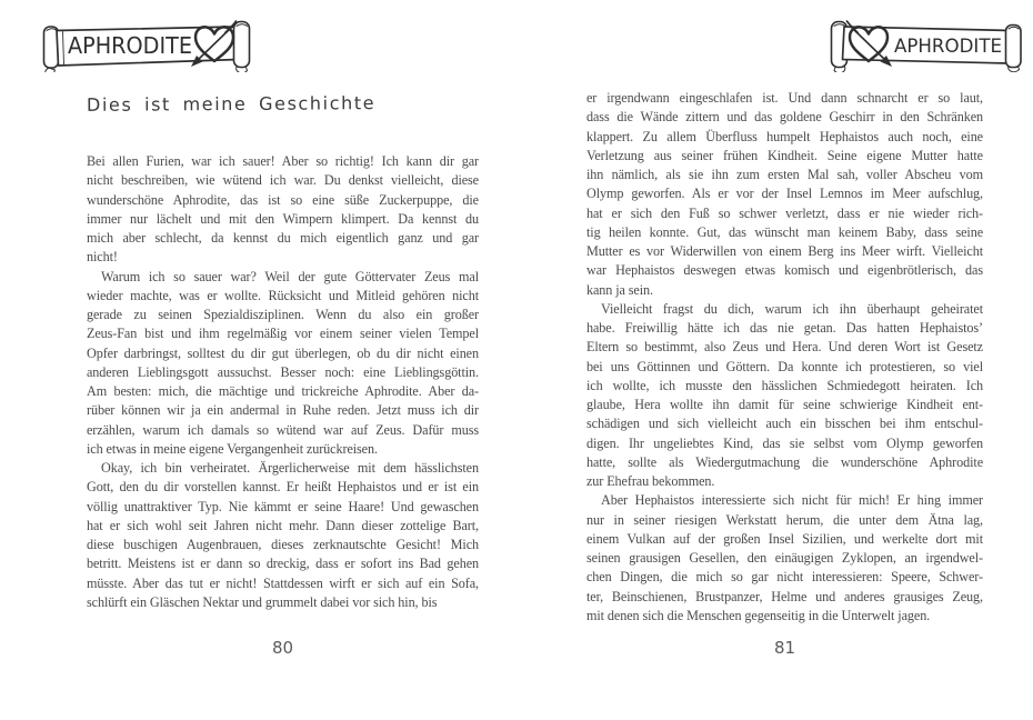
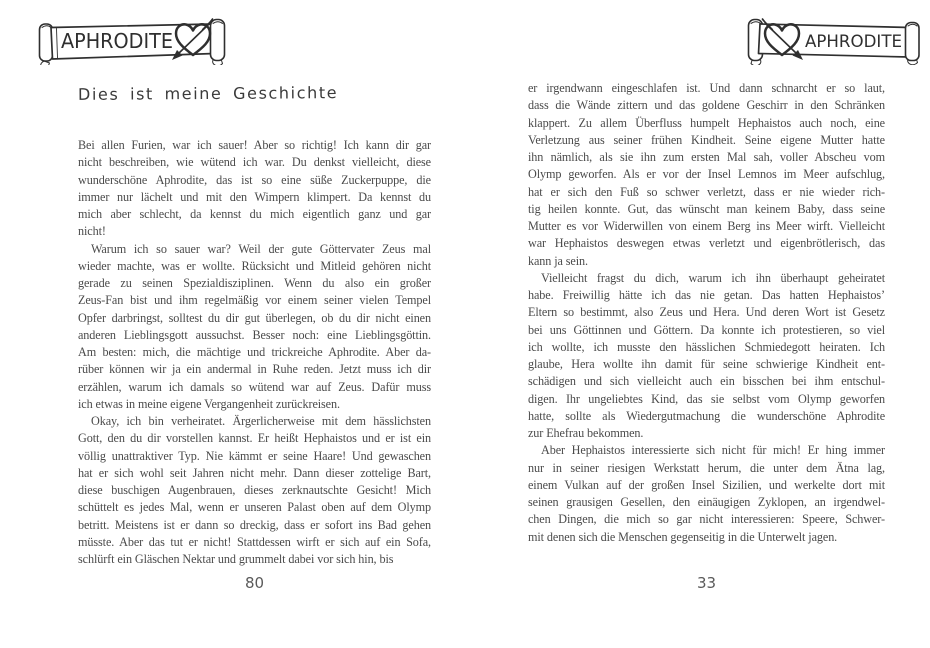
  APHRODITE
  Dies ist meine Geschichte
  Bei allen Furien, war ich sauer! Aber so richtig! Ich kann dir gar
  nicht beschreiben, wie wütend ich war. Du denkst vielleicht, diese
  wunderschöne Aphrodite, das ist so eine süße Zuckerpuppe, die
  immer nur lächelt und mit den Wimpern klimpert. Da kennst du
  mich aber schlecht, da kennst du mich eigentlich ganz und gar
  nicht!
  Warum ich so sauer war? Weil der gute Göttervater Zeus mal
  wieder machte, was er wollte. Rücksicht und Mitleid gehören nicht
  gerade zu seinen Spezialdisziplinen. Wenn du also ein großer
  Zeus-Fan bist und ihm regelmäßig vor einem seiner vielen Tempel
  Opfer darbringst, solltest du dir gut überlegen, ob du dir nicht einen
  anderen Lieblingsgott aussuchst. Besser noch: eine Lieblingsgöttin.
  Am besten: mich, die mächtige und trickreiche Aphrodite. Aber da-
  rüber können wir ja ein andermal in Ruhe reden. Jetzt muss ich dir
  erzählen, warum ich damals so wütend war auf Zeus. Dafür muss
  ich etwas in meine eigene Vergangenheit zurückreisen.
  Okay, ich bin verheiratet. Ärgerlicherweise mit dem hässlichsten
  Gott, den du dir vorstellen kannst. Er heißt Hephaistos und er ist ein
  völlig unattraktiver Typ. Nie kämmt er seine Haare! Und gewaschen
  hat er sich wohl seit Jahren nicht mehr. Dann dieser zottelige Bart,
  diese buschigen Augenbrauen, dieses zerknautschte Gesicht! Mich
+ schüttelt es jedes Mal, wenn er unseren Palast oben auf dem Olymp
  betritt. Meistens ist er dann so dreckig, dass er sofort ins Bad gehen
  müsste. Aber das tut er nicht! Stattdessen wirft er sich auf ein Sofa,
  schlürft ein Gläschen Nektar und grummelt dabei vor sich hin, bis
  80
  APHRODITE
  er irgendwann eingeschlafen ist. Und dann schnarcht er so laut,
  dass die Wände zittern und das goldene Geschirr in den Schränken
  klappert. Zu allem Überfluss humpelt Hephaistos auch noch, eine
  Verletzung aus seiner frühen Kindheit. Seine eigene Mutter hatte
  ihn nämlich, als sie ihn zum ersten Mal sah, voller Abscheu vom
  Olymp geworfen. Als er vor der Insel Lemnos im Meer aufschlug,
  hat er sich den Fuß so schwer verletzt, dass er nie wieder rich-
  tig heilen konnte. Gut, das wünscht man keinem Baby, dass seine
  Mutter es vor Widerwillen von einem Berg ins Meer wirft. Vielleicht
- war Hephaistos deswegen etwas komisch und eigenbrötlerisch, das
+ war Hephaistos deswegen etwas verletzt und eigenbrötlerisch, das
  kann ja sein.
  Vielleicht fragst du dich, warum ich ihn überhaupt geheiratet
  habe. Freiwillig hätte ich das nie getan. Das hatten Hephaistos’
  Eltern so bestimmt, also Zeus und Hera. Und deren Wort ist Gesetz
  bei uns Göttinnen und Göttern. Da konnte ich protestieren, so viel
  ich wollte, ich musste den hässlichen Schmiedegott heiraten. Ich
  glaube, Hera wollte ihn damit für seine schwierige Kindheit ent-
  schädigen und sich vielleicht auch ein bisschen bei ihm entschul-
  digen. Ihr ungeliebtes Kind, das sie selbst vom Olymp geworfen
  hatte, sollte als Wiedergutmachung die wunderschöne Aphrodite
  zur Ehefrau bekommen.
  Aber Hephaistos interessierte sich nicht für mich! Er hing immer
  nur in seiner riesigen Werkstatt herum, die unter dem Ätna lag,
  einem Vulkan auf der großen Insel Sizilien, und werkelte dort mit
  seinen grausigen Gesellen, den einäugigen Zyklopen, an irgendwel-
  chen Dingen, die mich so gar nicht interessieren: Speere, Schwer-
- ter, Beinschienen, Brustpanzer, Helme und anderes grausiges Zeug,
  mit denen sich die Menschen gegenseitig in die Unterwelt jagen.
- 81
+ 33
